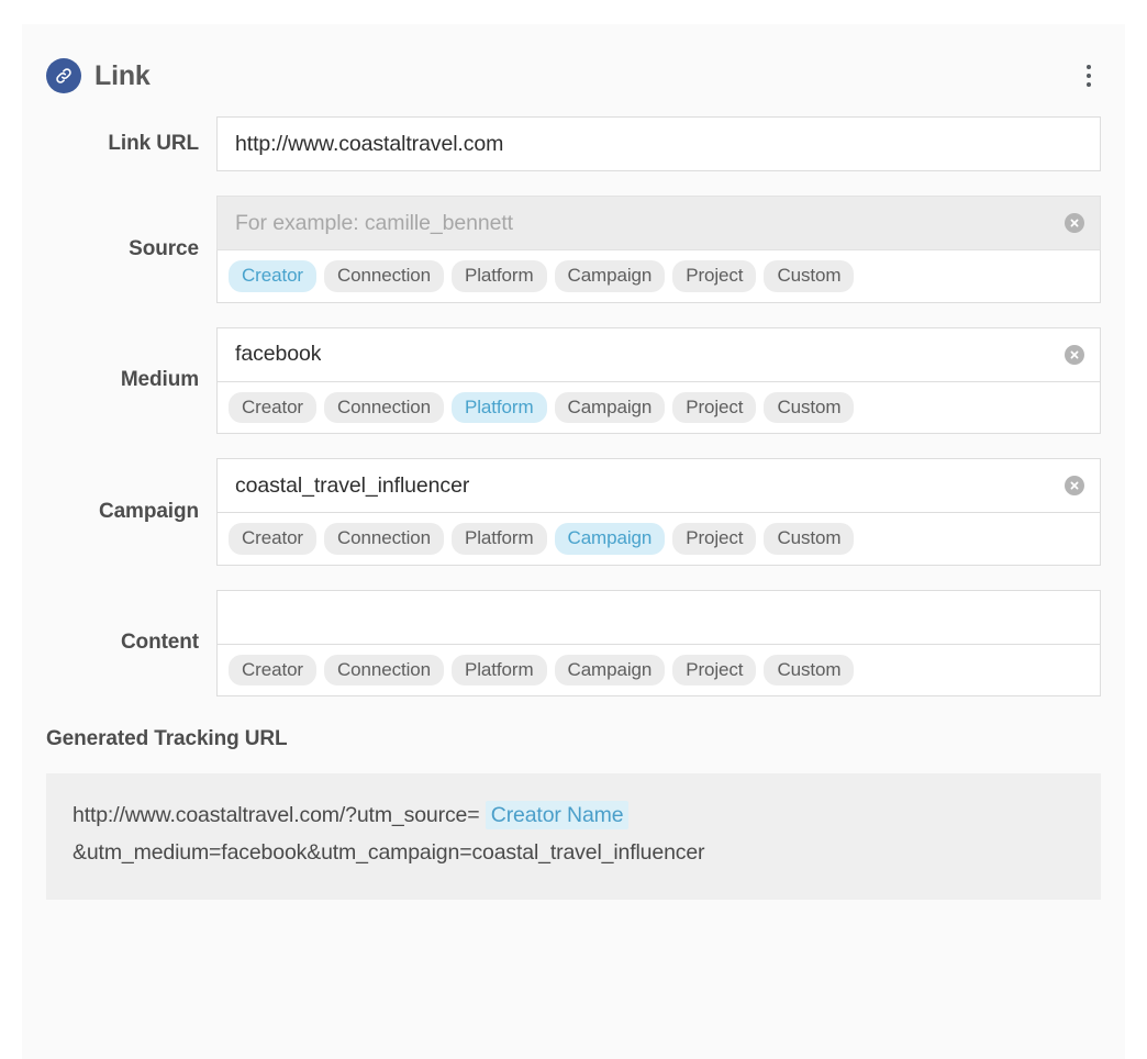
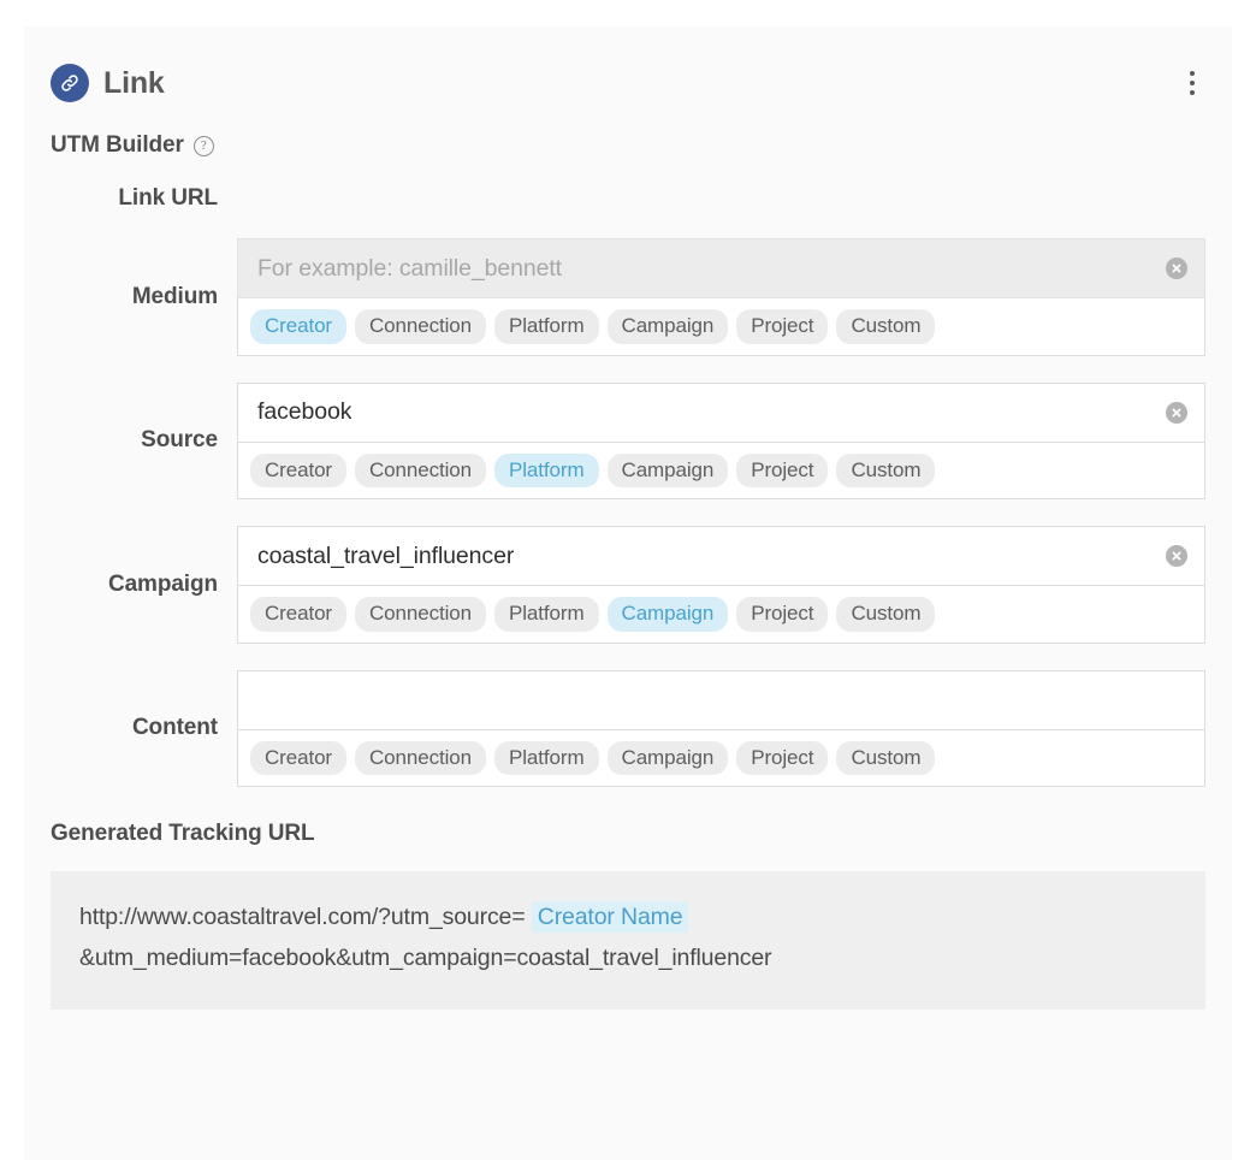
  Link
+ UTM Builder
+ ?
  Link URL
- http://www.coastaltravel.com
- Source
+ Medium
  For example: camille_bennett
  Creator
  Connection
  Platform
  Campaign
  Project
  Custom
- Medium
+ Source
  facebook
  Creator
  Connection
  Platform
  Campaign
  Project
  Custom
  Campaign
  coastal_travel_influencer
  Creator
  Connection
  Platform
  Campaign
  Project
  Custom
  Content
  Creator
  Connection
  Platform
  Campaign
  Project
  Custom
  Generated Tracking URL
  http://www.coastaltravel.com/?utm_source= Creator Name &utm_medium=facebook&utm_campaign=coastal_travel_influencer
